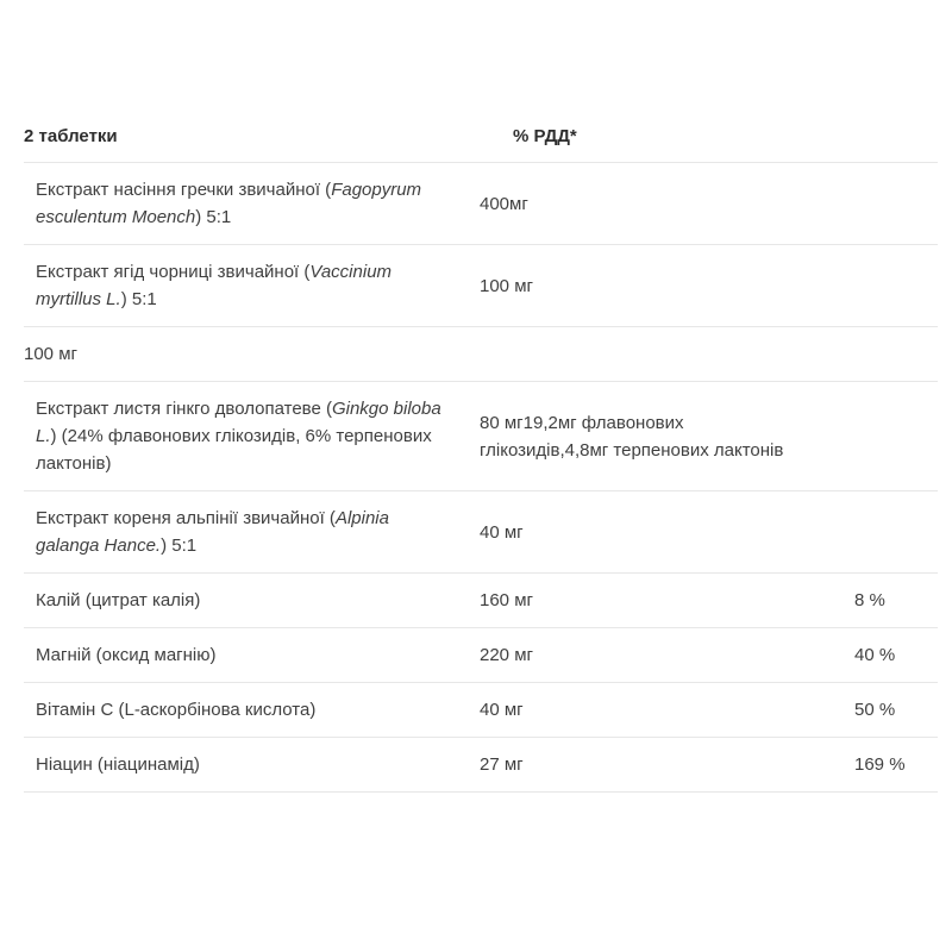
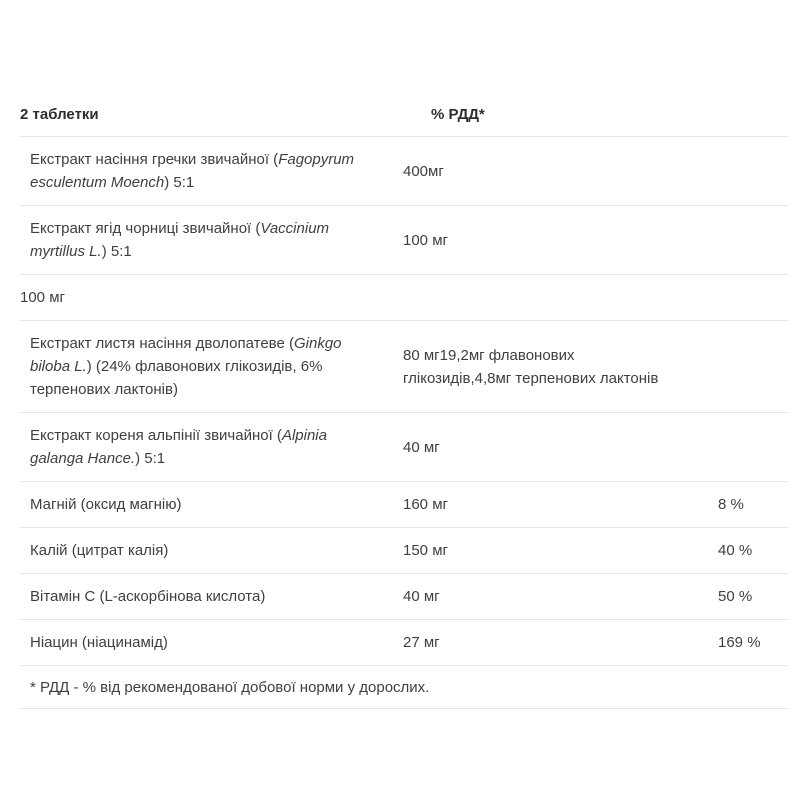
  2 таблетки
  % РДД*
  Екстракт насіння гречки звичайної (Fagopyrum esculentum Moench) 5:1
  400мг
  Екстракт ягід чорниці звичайної (Vaccinium myrtillus L.) 5:1
  100 мг
  100 мг
- Екстракт листя гінкго дволопатеве (Ginkgo biloba L.) (24% флавонових глікозидів, 6% терпенових лактонів)
+ Екстракт листя насіння дволопатеве (Ginkgo biloba L.) (24% флавонових глікозидів, 6% терпенових лактонів)
  80 мг19,2мг флавонових глікозидів,4,8мг терпенових лактонів
  Екстракт кореня альпінії звичайної (Alpinia galanga Hance.) 5:1
  40 мг
- Калій (цитрат калія)
+ Магній (оксид магнію)
  160 мг
  8 %
- Магній (оксид магнію)
+ Калій (цитрат калія)
- 220 мг
+ 150 мг
  40 %
  Вітамін С (L-аскорбінова кислота)
  40 мг
  50 %
  Ніацин (ніацинамід)
  27 мг
  169 %
+ * РДД - % від рекомендованої добової норми у дорослих.
